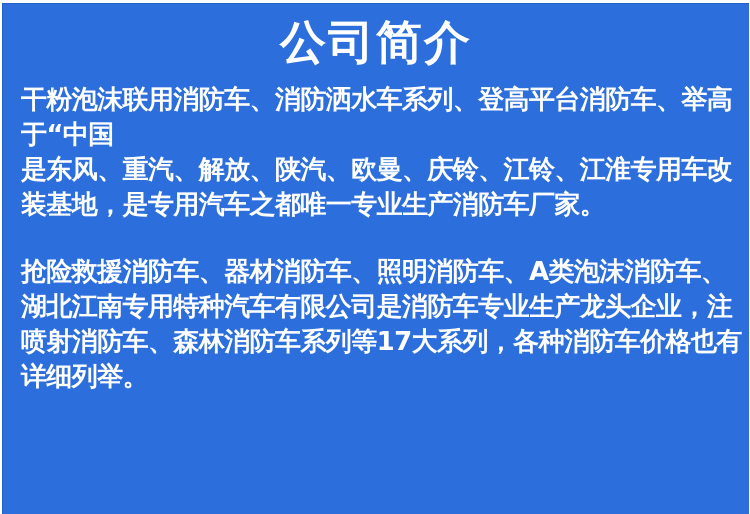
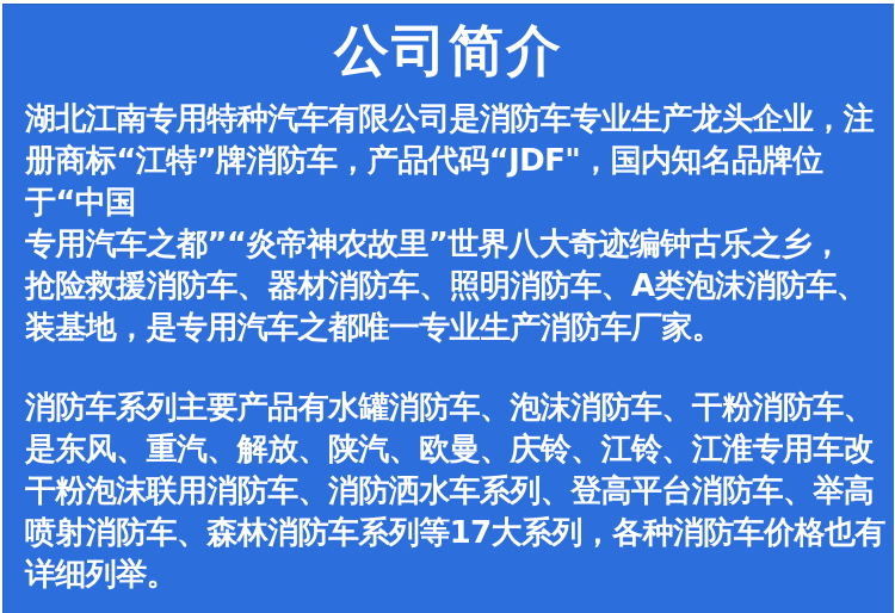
  公司简介
- 干粉泡沫联用消防车、消防洒水车系列、登高平台消防车、举高
+ 湖北江南专用特种汽车有限公司是消防车专业生产龙头企业，注
+ 册商标“江特”牌消防车，产品代码“JDF"，国内知名品牌位
  于“中国
+ 专用汽车之都”“炎帝神农故里”世界八大奇迹编钟古乐之乡，
- 是东风、重汽、解放、陕汽、欧曼、庆铃、江铃、江淮专用车改
+ 抢险救援消防车、器材消防车、照明消防车、A类泡沫消防车、
  装基地，是专用汽车之都唯一专业生产消防车厂家。
+ 消防车系列主要产品有水罐消防车、泡沫消防车、干粉消防车、
- 抢险救援消防车、器材消防车、照明消防车、A类泡沫消防车、
+ 是东风、重汽、解放、陕汽、欧曼、庆铃、江铃、江淮专用车改
- 湖北江南专用特种汽车有限公司是消防车专业生产龙头企业，注
+ 干粉泡沫联用消防车、消防洒水车系列、登高平台消防车、举高
  喷射消防车、森林消防车系列等17大系列，各种消防车价格也有
  详细列举。
